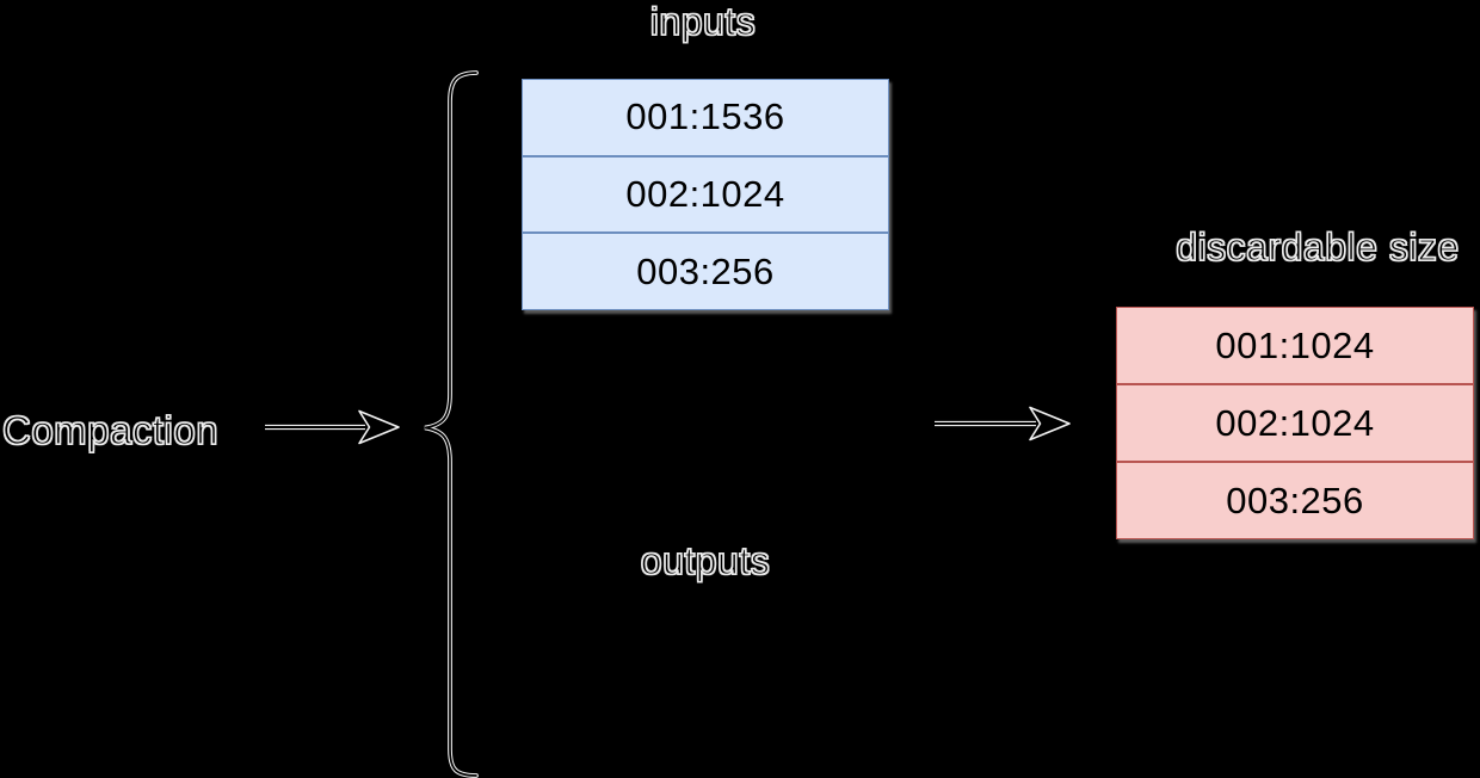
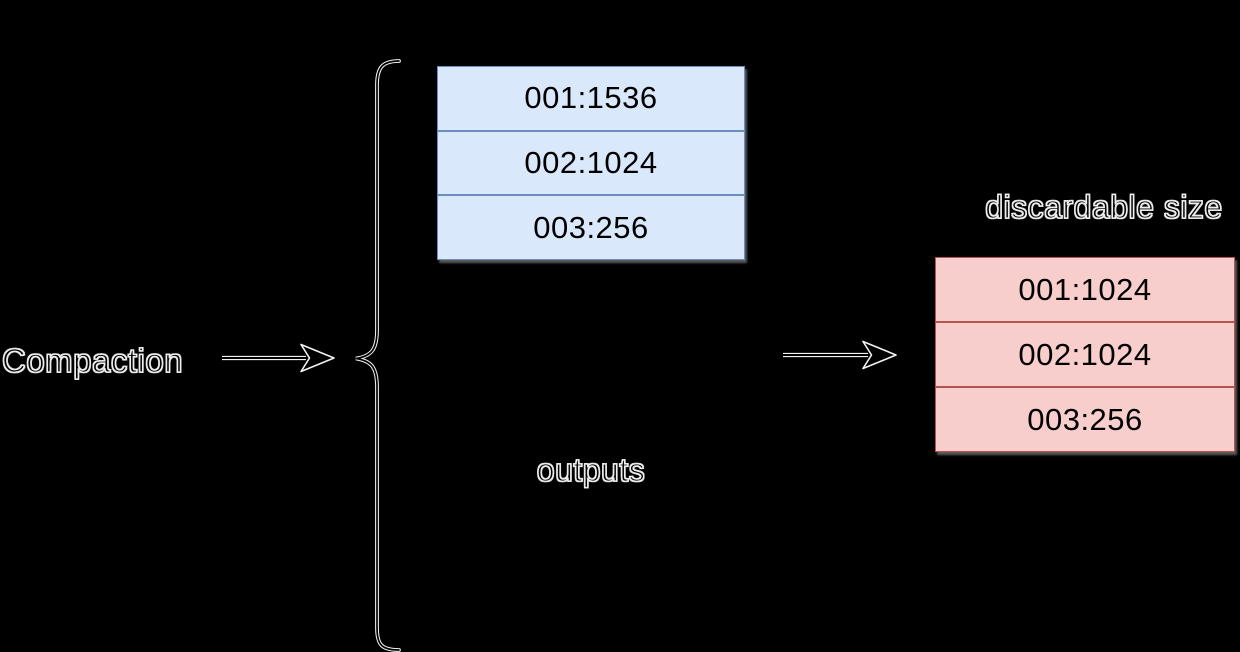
  Compaction
- inputs
  001:1536
  002:1024
  003:256
  outputs
  discardable size
  001:1024
  002:1024
  003:256
